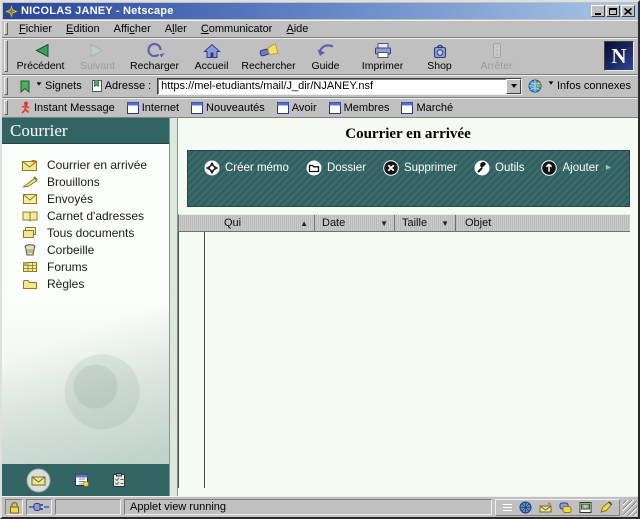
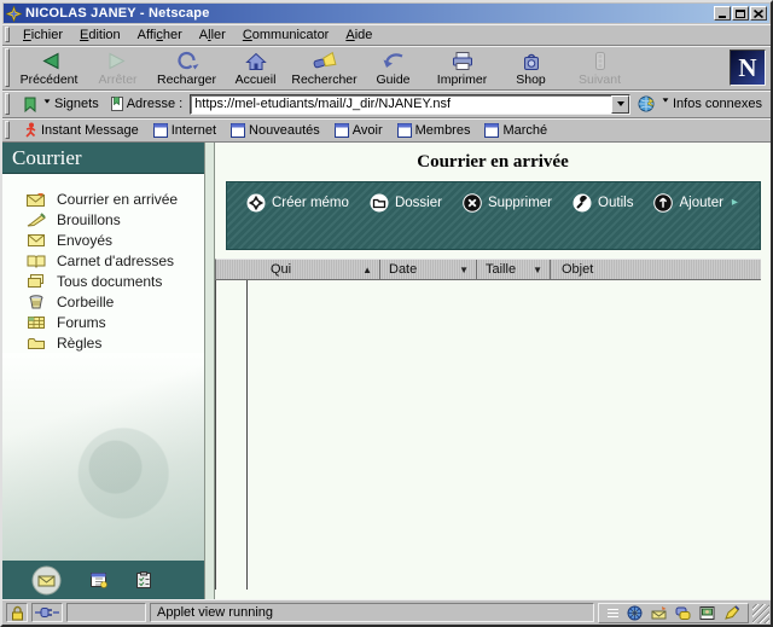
  NICOLAS JANEY - Netscape
  Fichier
  Edition
  Afficher
  Aller
  Communicator
  Aide
  Précédent
- Suivant
+ Arrêter
  Recharger
  Accueil
  Rechercher
  Guide
  Imprimer
  Shop
- Arrêter
+ Suivant
  N
  Signets
  Adresse :
  https://mel-etudiants/mail/J_dir/NJANEY.nsf
  Infos connexes
  Instant Message
  Internet
  Nouveautés
  Avoir
  Membres
  Marché
  Courrier
  Courrier en arrivée
  Brouillons
  Envoyés
  Carnet d'adresses
  Tous documents
  Corbeille
  Forums
  Règles
  Courrier en arrivée
  Créer mémo
  Dossier
  Supprimer
  Outils
  Ajouter
  ▸
  Qui
  ▲
  Date
  ▼
  Taille
  ▼
  Objet
  Applet view running
